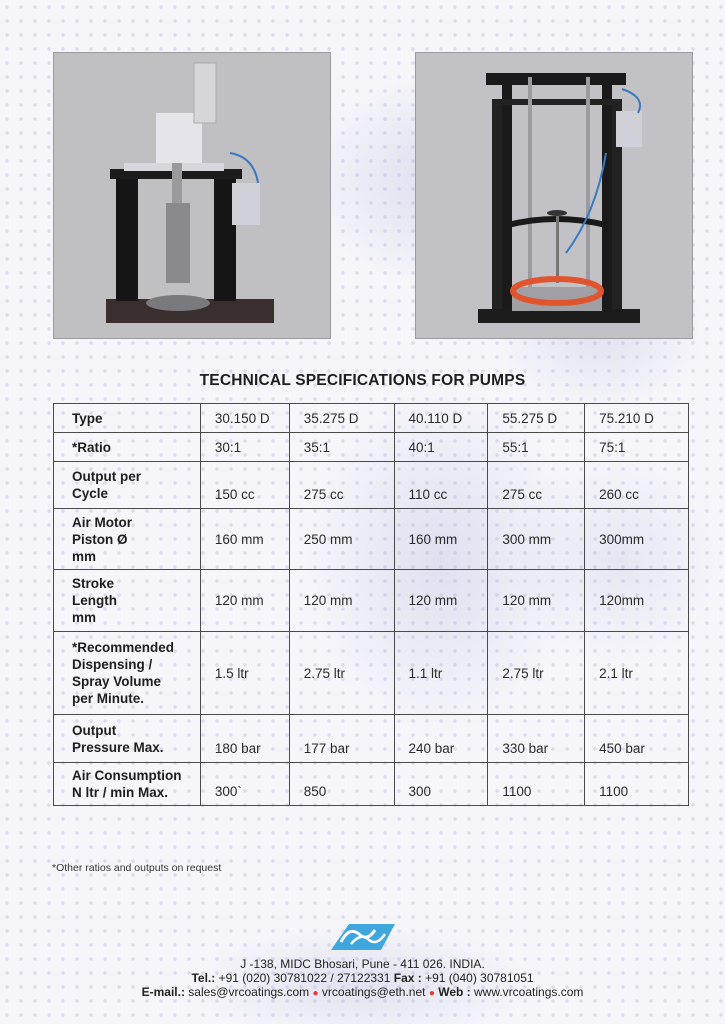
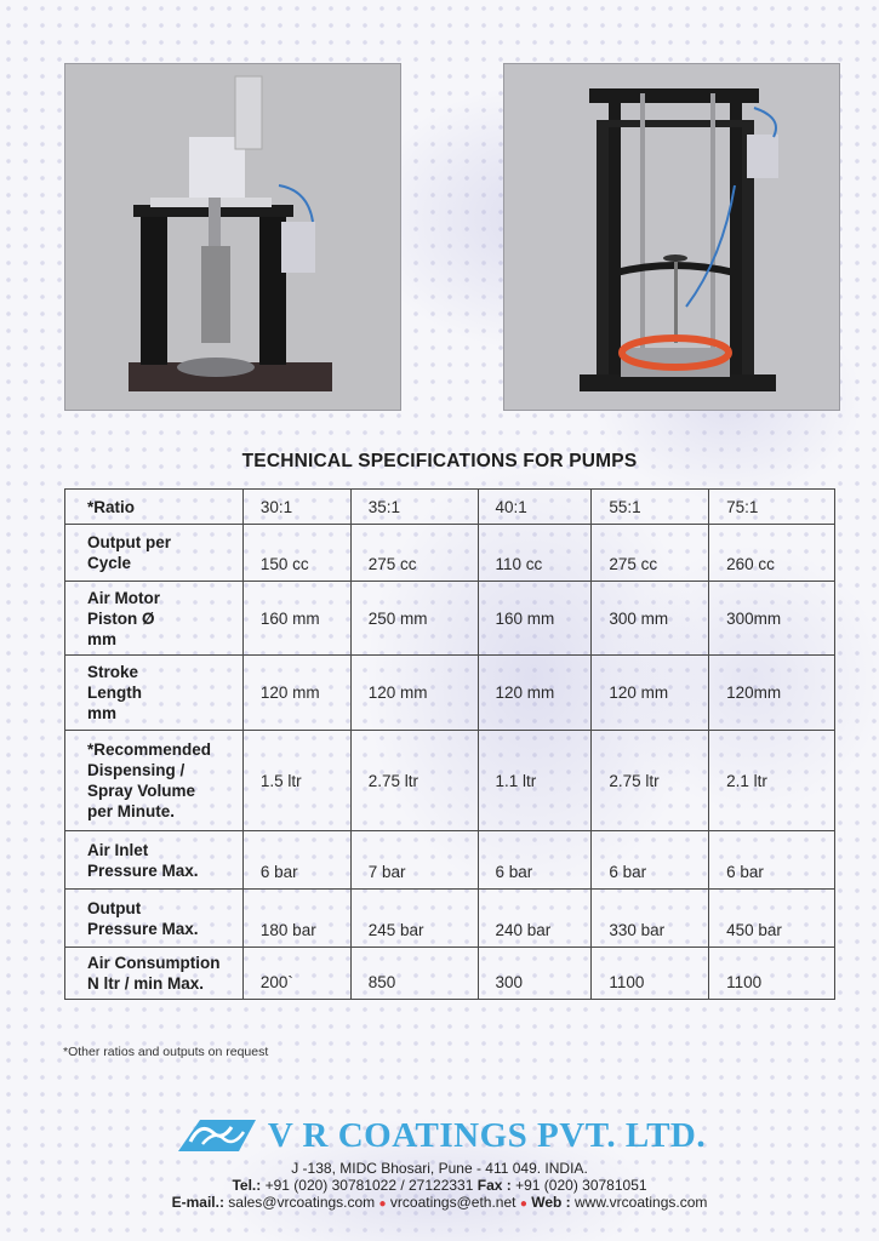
  TECHNICAL SPECIFICATIONS FOR PUMPS
- Type	30.150 D	35.275 D	40.110 D	55.275 D	75.210 D
  *Ratio	30:1	35:1	40:1	55:1	75:1
  Output perCycle	150 cc	275 cc	110 cc	275 cc	260 cc
  Air MotorPiston Ømm	160 mm	250 mm	160 mm	300 mm	300mm
  StrokeLengthmm	120 mm	120 mm	120 mm	120 mm	120mm
  *RecommendedDispensing /Spray Volumeper Minute.	1.5 ltr	2.75 ltr	1.1 ltr	2.75 ltr	2.1 ltr
+ Air InletPressure Max.	6 bar	7 bar	6 bar	6 bar	6 bar
- OutputPressure Max.	180 bar	177 bar	240 bar	330 bar	450 bar
+ OutputPressure Max.	180 bar	245 bar	240 bar	330 bar	450 bar
- Air ConsumptionN ltr / min Max.	300`	850	300	1100	1100
+ Air ConsumptionN ltr / min Max.	200`	850	300	1100	1100
  *Other ratios and outputs on request
+ V R COATINGS PVT. LTD.
- J -138, MIDC Bhosari, Pune - 411 026. INDIA.
+ J -138, MIDC Bhosari, Pune - 411 049. INDIA.
- Tel.: +91 (020) 30781022 / 27122331 Fax : +91 (040) 30781051
+ Tel.: +91 (020) 30781022 / 27122331 Fax : +91 (020) 30781051
  E-mail.: sales@vrcoatings.com ● vrcoatings@eth.net ● Web : www.vrcoatings.com
